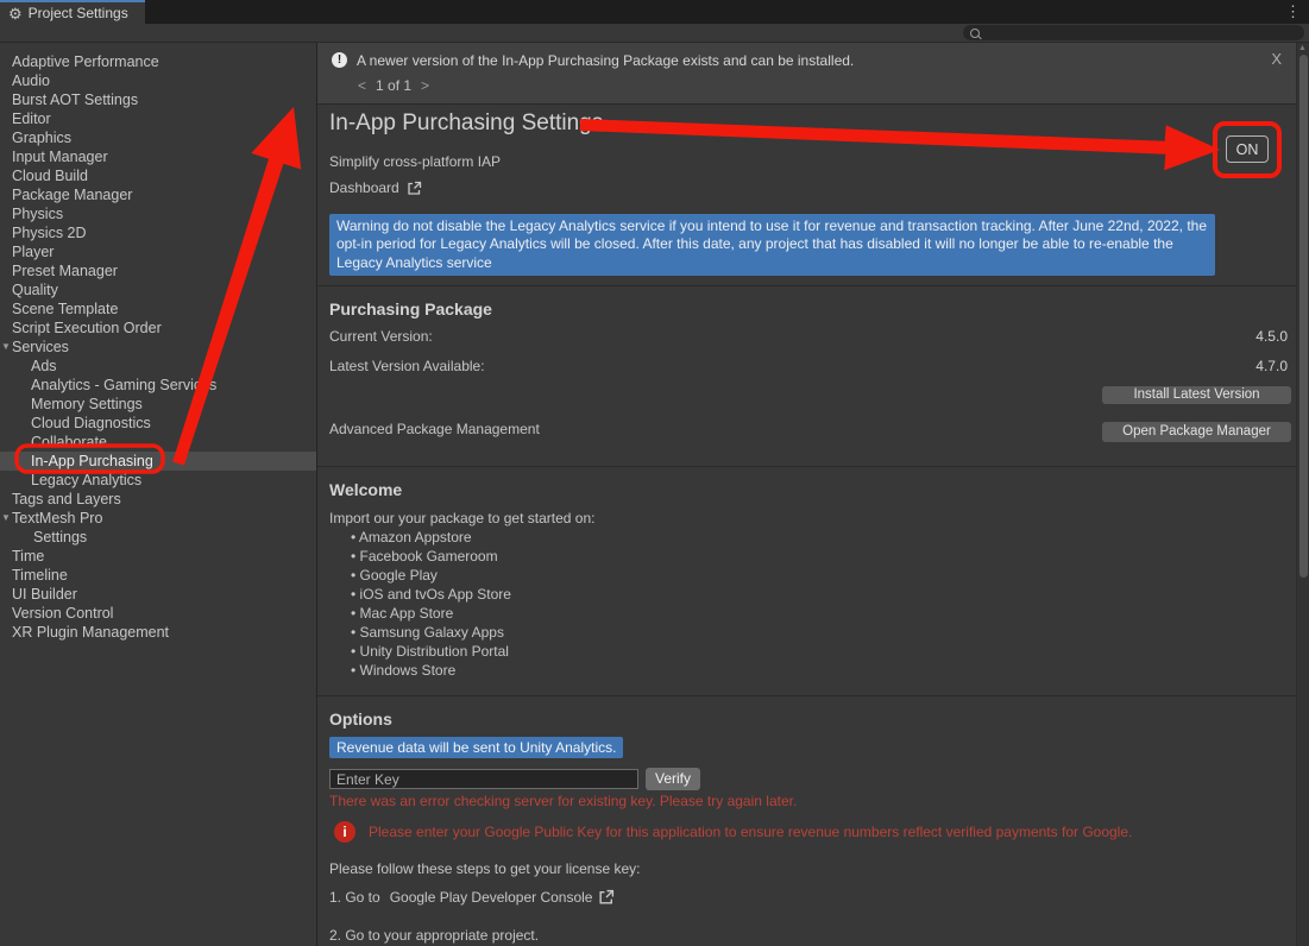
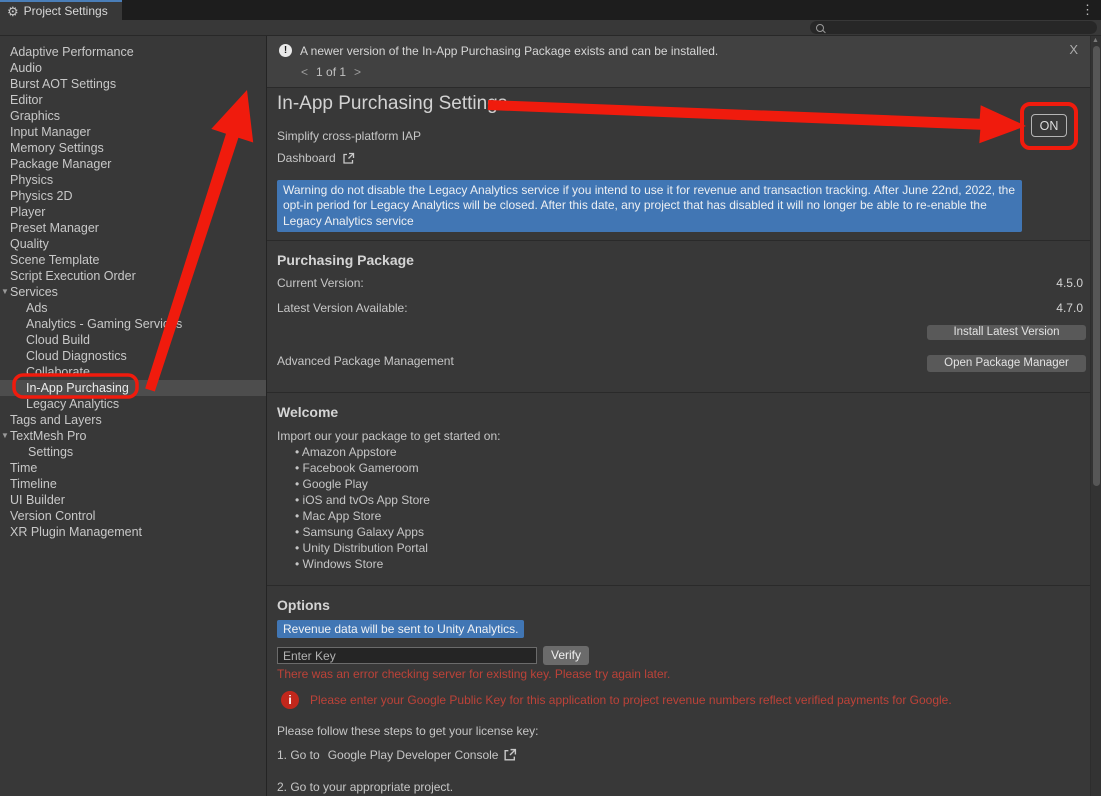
  ⚙
  Project Settings
  ⋮
  Adaptive Performance
  Audio
  Burst AOT Settings
  Editor
  Graphics
  Input Manager
- Cloud Build
+ Memory Settings
  Package Manager
  Physics
  Physics 2D
  Player
  Preset Manager
  Quality
  Scene Template
  Script Execution Order
  ▼
  Services
  Ads
  Analytics - Gaming Servis
- Memory Settings
+ Cloud Build
  Cloud Diagnostics
  Collaborate
  In-App Purchasing
  Legacy Analytics
  Tags and Layers
  ▼
  TextMesh Pro
  Settings
  Time
  Timeline
  UI Builder
  Version Control
  XR Plugin Management
  !
  A newer version of the In-App Purchasing Package exists and can be installed.
  <
  1 of 1
  >
  X
  In-App Purchasing Settin
  ON
  Simplify cross-platform IAP
  Dashboard
  Warning do not disable the Legacy Analytics service if you intend to use it for revenue and transaction tracking. After June 22nd, 2022, the opt-in period for Legacy Analytics will be closed. After this date, any project that has disabled it will no longer be able to re-enable the Legacy Analytics service
  Purchasing Package
  Current Version:
  4.5.0
  Latest Version Available:
  4.7.0
  Install Latest Version
  Advanced Package Management
  Open Package Manager
  Welcome
  Import our your package to get started on:
  Amazon Appstore
  Facebook Gameroom
  Google Play
  iOS and tvOs App Store
  Mac App Store
  Samsung Galaxy Apps
  Unity Distribution Portal
  Windows Store
  Options
  Revenue data will be sent to Unity Analytics.
  Enter Key
  Verify
  There was an error checking server for existing key. Please try again later.
  i
- Please enter your Google Public Key for this application to ensure revenue numbers reflect verified payments for Google.
+ Please enter your Google Public Key for this application to project revenue numbers reflect verified payments for Google.
  Please follow these steps to get your license key:
  1. Go to
  Google Play Developer Console
  2. Go to your appropriate project.
